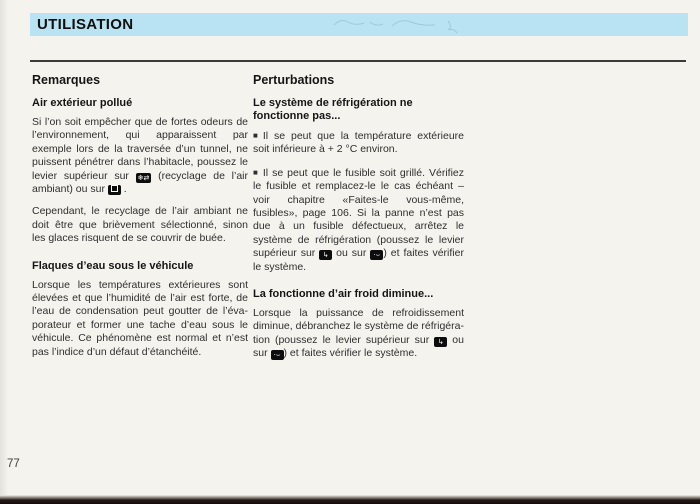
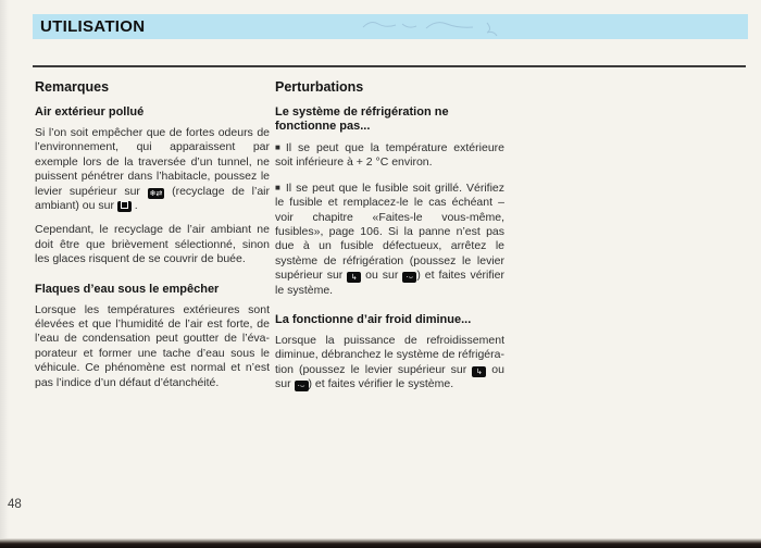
  UTILISATION
  Remarques
  Air extérieur pollué
  Si l’on soit empêcher que de fortes odeurs de l’environnement, qui apparaissent par exemple lors de la traversée d’un tunnel, ne puissent pénétrer dans l’habitacle, poussez le levier supérieur sur ❄⇄ (recyclage de l’air ambiant) ou sur .
  Cependant, le recyclage de l’air ambiant ne doit être que brièvement sélectionné, sinon les glaces risquent de se couvrir de buée.
- Flaques d’eau sous le véhicule
+ Flaques d’eau sous le empêcher
  Lorsque les températures extérieures sont élevées et que l’humidité de l’air est forte, de l’eau de condensation peut goutter de l’éva­porateur et former une tache d’eau sous le véhicule. Ce phénomène est normal et n’est pas l’indice d’un défaut d’étanchéité.
  Perturbations
  Le système de réfrigération ne fonctionne pas...
  ■ Il se peut que la température extérieure soit inférieure à + 2 °C environ.
  ■ Il se peut que le fusible soit grillé. Vérifiez le fusible et remplacez-le le cas échéant – voir chapitre «Faites-le vous-même, fusibles», page 106. Si la panne n’est pas due à un fusi­ble défectueux, arrêtez le système de réfri­gération (poussez le levier supérieur sur ↳ ou sur ·⌣ ) et faites vérifier le système.
  La fonctionne d’air froid diminue...
  Lorsque la puissance de refroidissement diminue, débranchez le système de réfrigéra­tion (poussez le levier supérieur sur ↳ ou sur ·⌣ ) et faites vérifier le système.
- 77
+ 48
